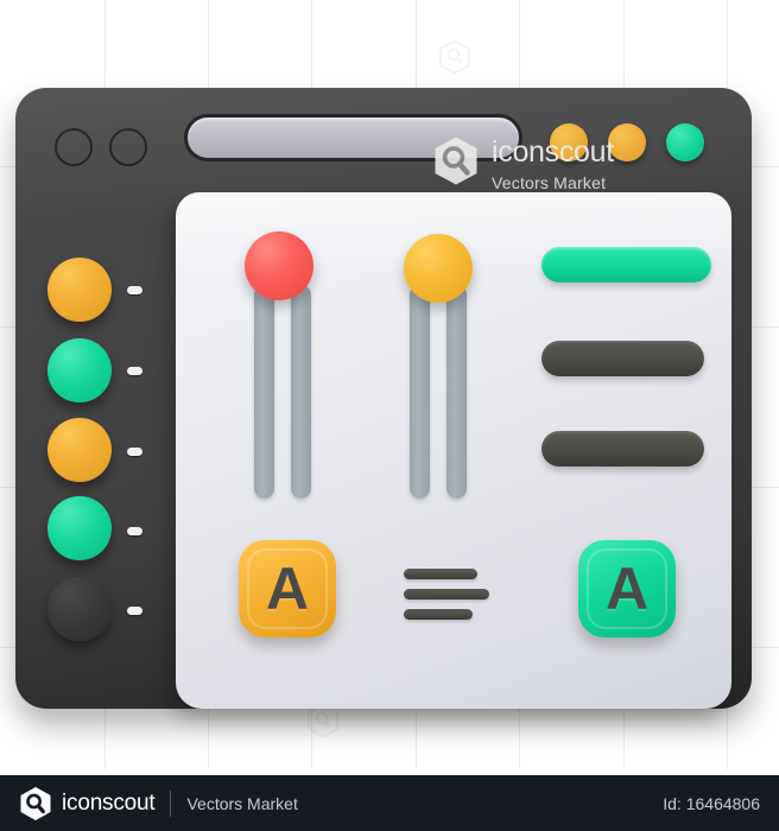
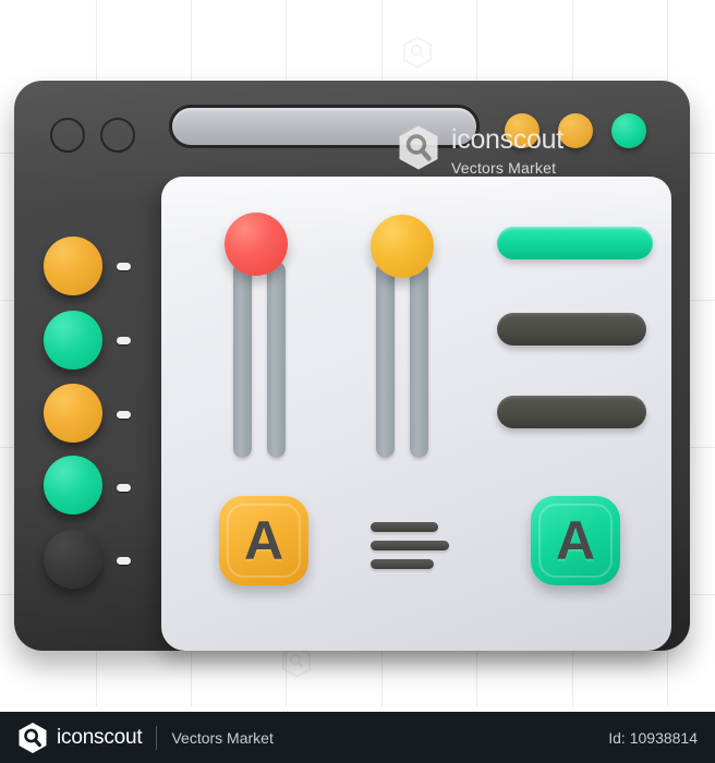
  A
  A
  iconscout
  Vectors Market
  iconscout
  Vectors Market
- Id: 16464806
+ Id: 10938814
